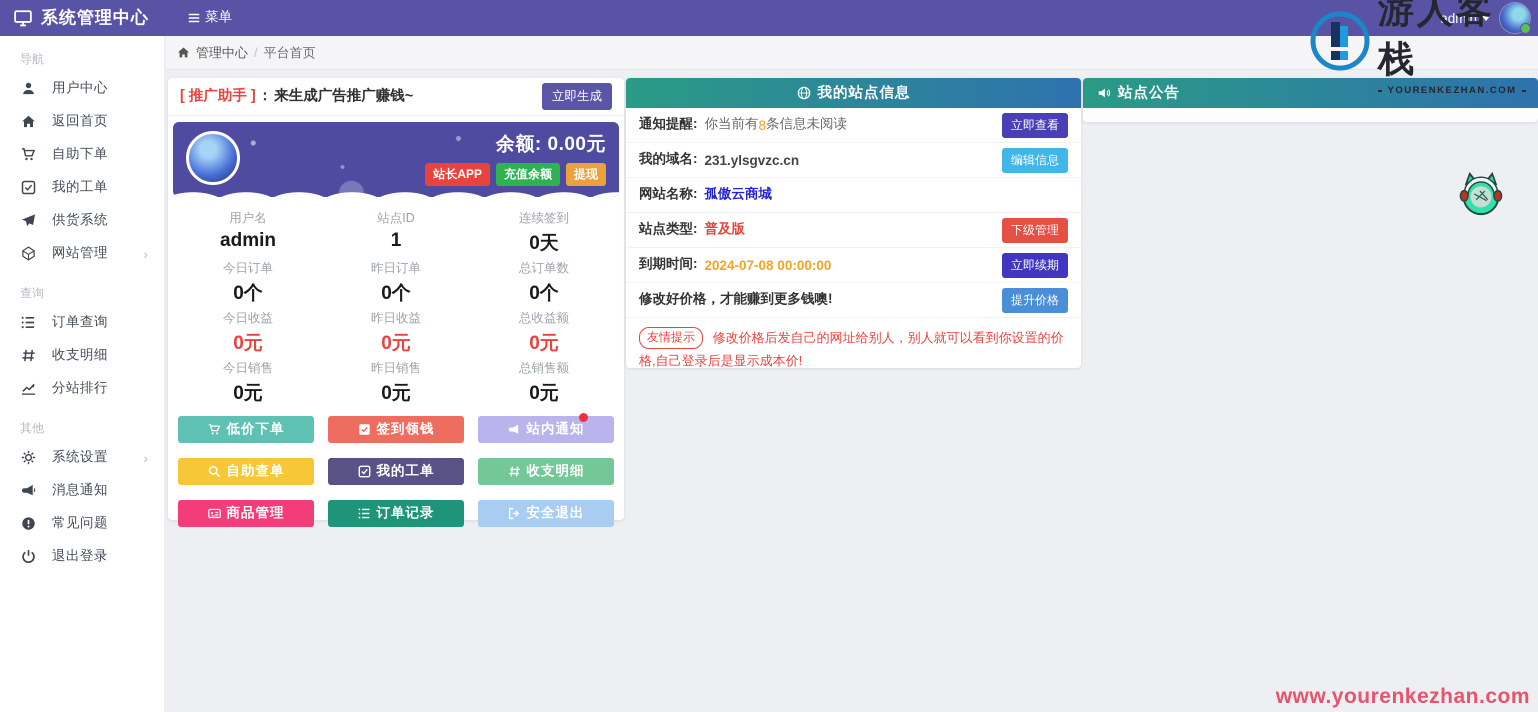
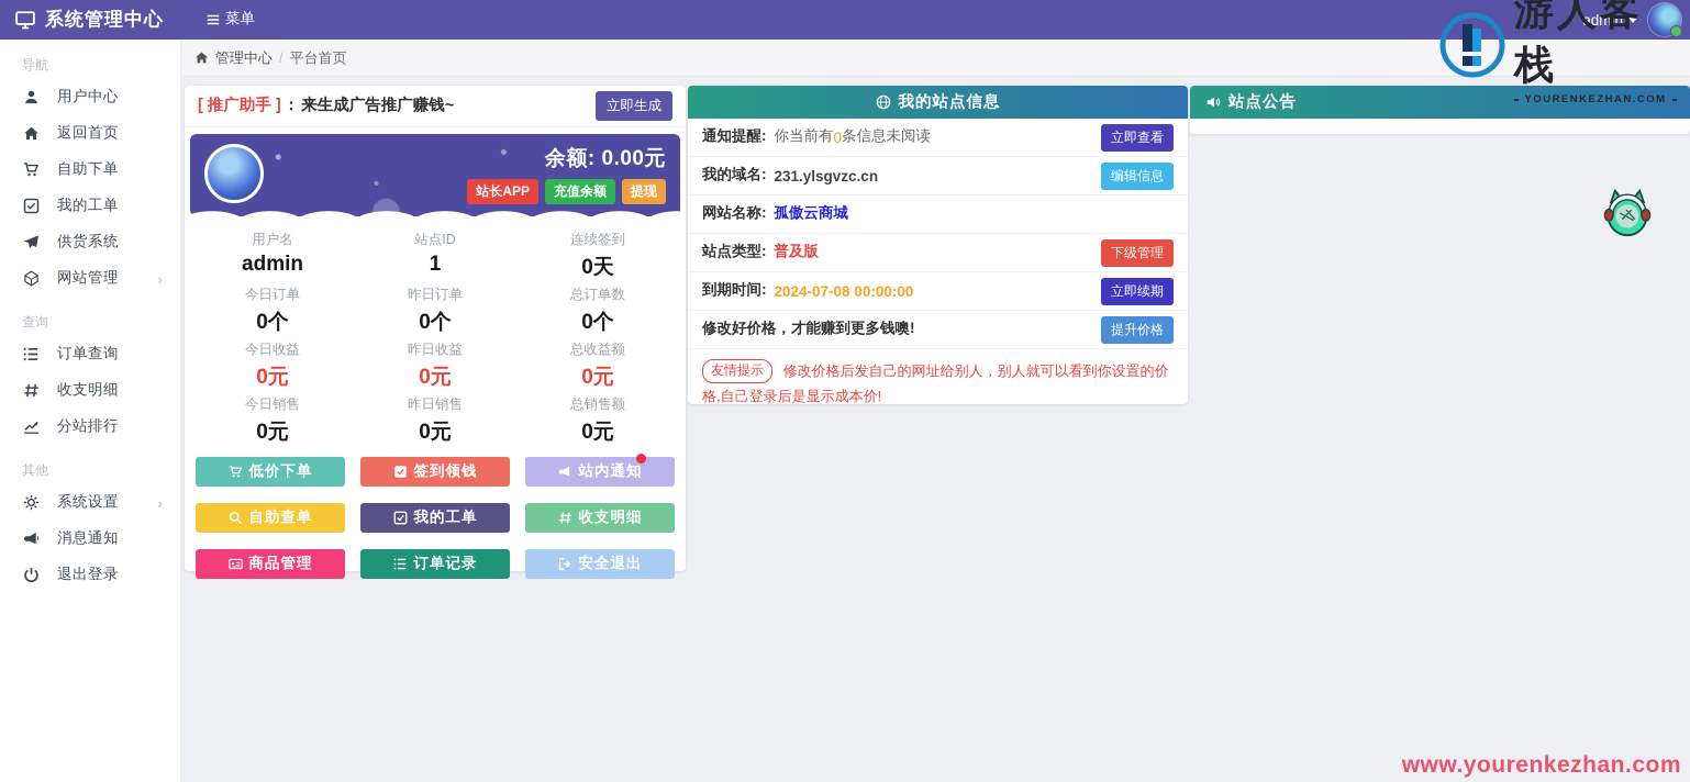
  系统管理中心
  菜单
  admin
  导航
  用户中心
  返回首页
  自助下单
  我的工单
  供货系统
  网站管理
  ›
  查询
  订单查询
  收支明细
  分站排行
  其他
  系统设置
  ›
  消息通知
- 常见问题
  退出登录
  管理中心
  /
  平台首页
  [ 推广助手 ]
  ：
  来生成广告推广赚钱~
  立即生成
  余额: 0.00元
  站长APP
  充值余额
  提现
  用户名
  admin
  站点ID
  1
  连续签到
  0天
  今日订单
  0个
  昨日订单
  0个
  总订单数
  0个
  今日收益
  0元
  昨日收益
  0元
  总收益额
  0元
  今日销售
  0元
  昨日销售
  0元
  总销售额
  0元
  低价下单
  签到领钱
  站内通知
  自助查单
  我的工单
  收支明细
  商品管理
  订单记录
  安全退出
  我的站点信息
  通知提醒:
  你当前有
- 8
+ 0
  条信息未阅读
  立即查看
  我的域名:
  231.ylsgvzc.cn
  编辑信息
  网站名称:
  孤傲云商城
  站点类型:
  普及版
  下级管理
  到期时间:
  2024-07-08 00:00:00
  立即续期
  修改好价格，才能赚到更多钱噢!
  提升价格
  友情提示 修改价格后发自己的网址给别人，别人就可以看到你设置的价格,自己登录后是显示成本价!
  站点公告
  游人客栈
  YOURENKEZHAN.COM
  www.yourenkezhan.com
